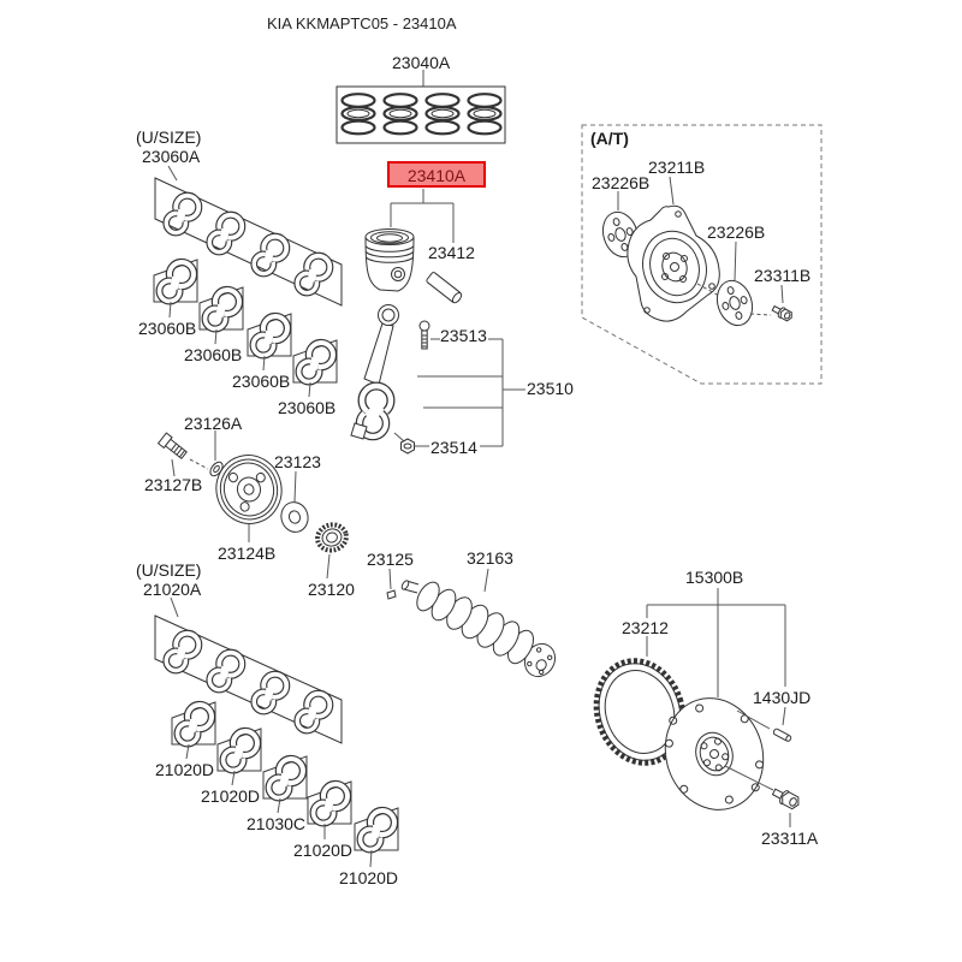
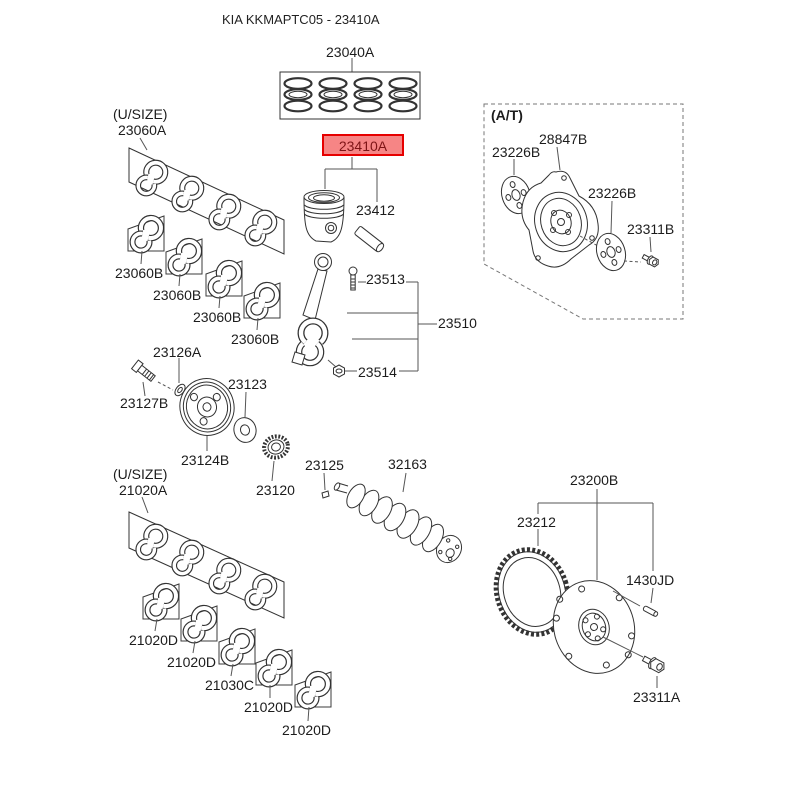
  KIA KKMAPTC05 - 23410A
  23040A
  23410A
  23412
  23513
  23510
  23514
  (U/SIZE)
  23060A
  23060B
  23060B
  23060B
  23060B
  23126A
  23127B
  23123
  23124B
  23120
  23125
  32163
  (U/SIZE)
  21020A
  21020D
  21020D
  21030C
  21020D
  21020D
  (A/T)
- 23211B
+ 28847B
  23226B
  23226B
  23311B
- 15300B
+ 23200B
  23212
  1430JD
  23311A
